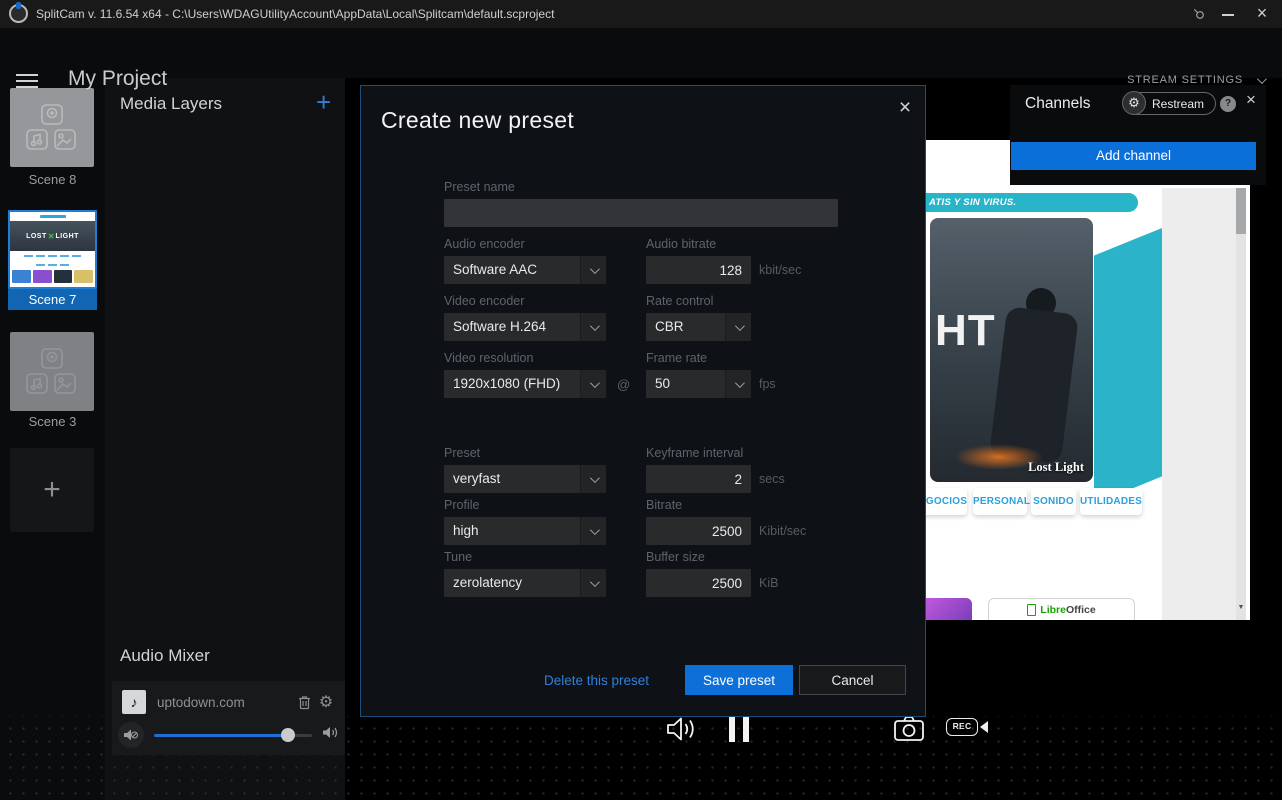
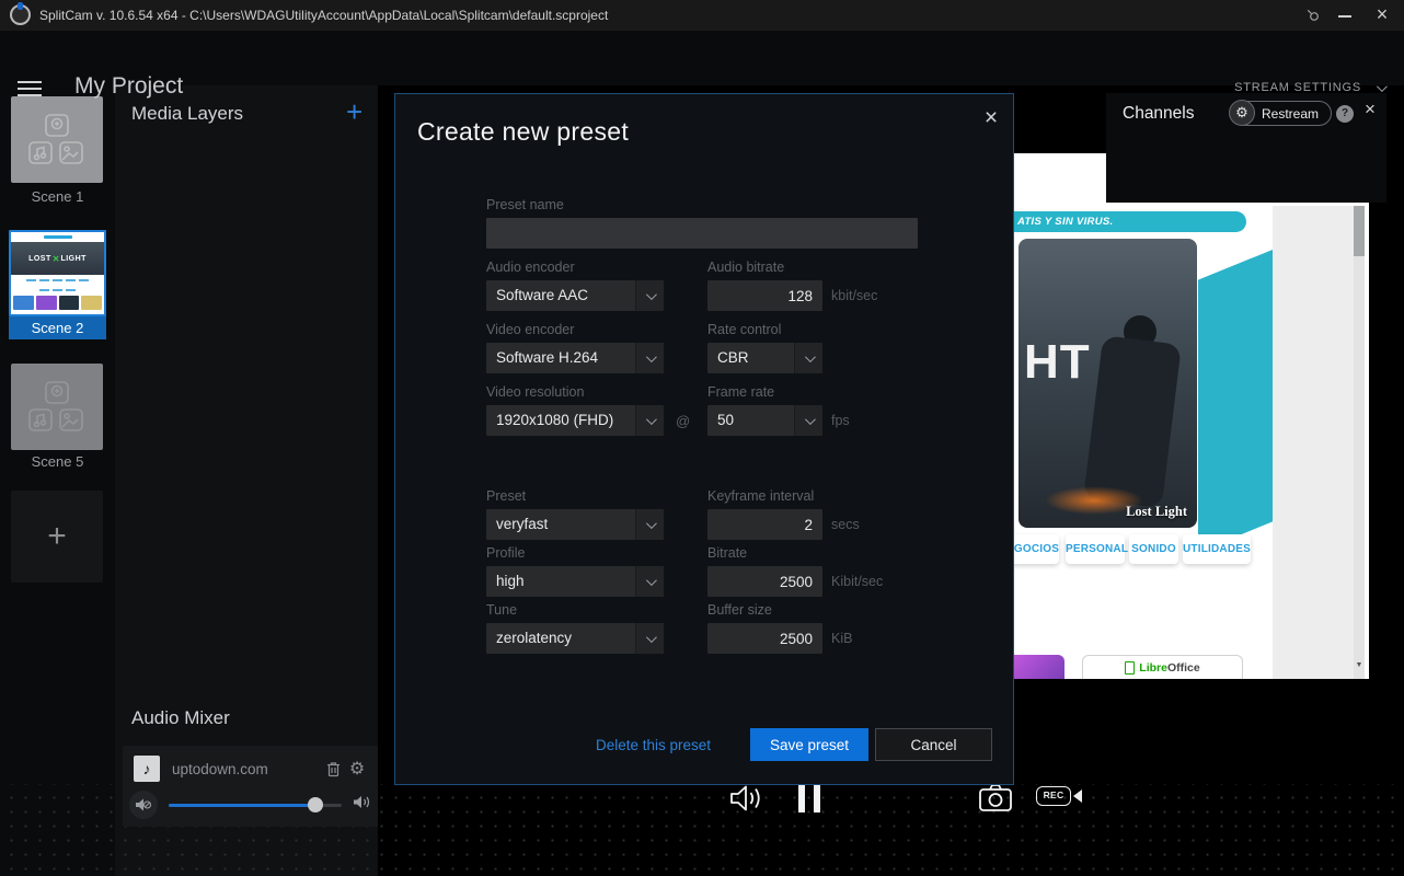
- SplitCam v. 11.6.54 x64 - C:\Users\WDAGUtilityAccount\AppData\Local\Splitcam\default.scproject
+ SplitCam v. 10.6.54 x64 - C:\Users\WDAGUtilityAccount\AppData\Local\Splitcam\default.scproject
  ×
  My Project
  STREAM SETTINGS
- Scene 8
+ Scene 1
  ✕
- Scene 7
+ Scene 2
- Scene 3
+ Scene 5
  +
  Media Layers
  +
  Audio Mixer
  ♪
  uptodown.com
  ⚙
  ATIS Y SIN VIRUS.
  HT
  Lost Light
  GOCIOS
  PERSONAL
  SONIDO
  UTILIDADES
  Libre
  Office
  REC
  Channels
  ⚙
  Restream
  ?
  ×
- Add channel
  Create new preset
  ×
  Preset name
  Audio encoder
  Software AAC
  Audio bitrate
  128
  kbit/sec
  Video encoder
  Software H.264
  Rate control
  CBR
  Video resolution
  1920x1080 (FHD)
  @
  Frame rate
  50
  fps
  Preset
  veryfast
  Keyframe interval
  2
  secs
  Profile
  high
  Bitrate
  2500
  Kibit/sec
  Tune
  zerolatency
  Buffer size
  2500
  KiB
  Delete this preset
  Save preset
  Cancel
